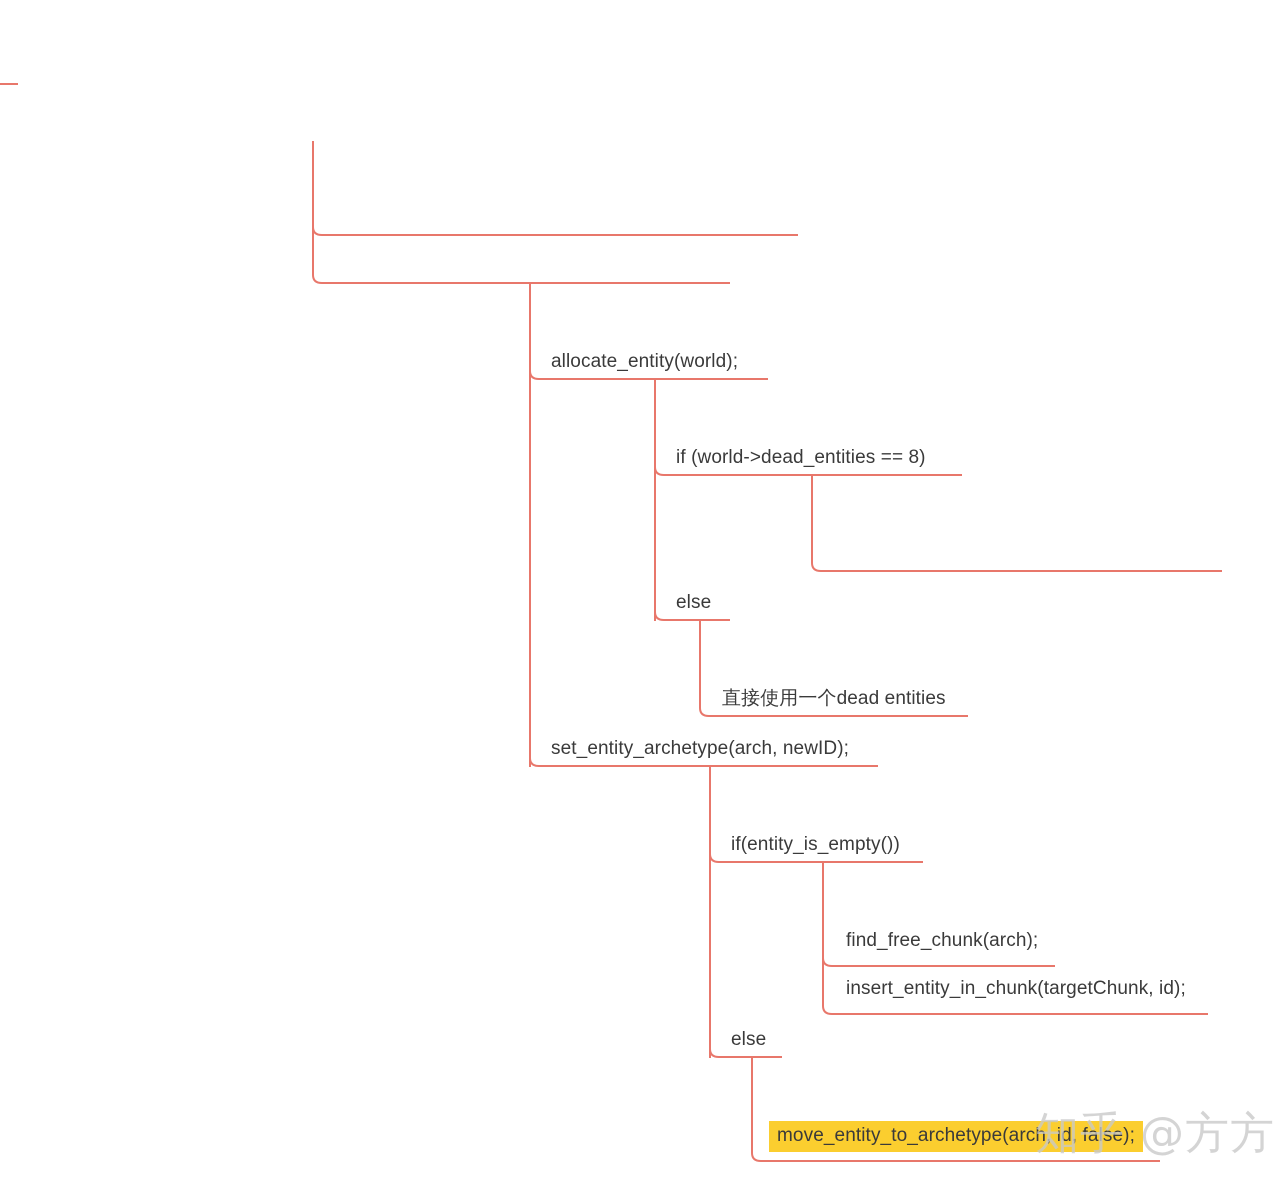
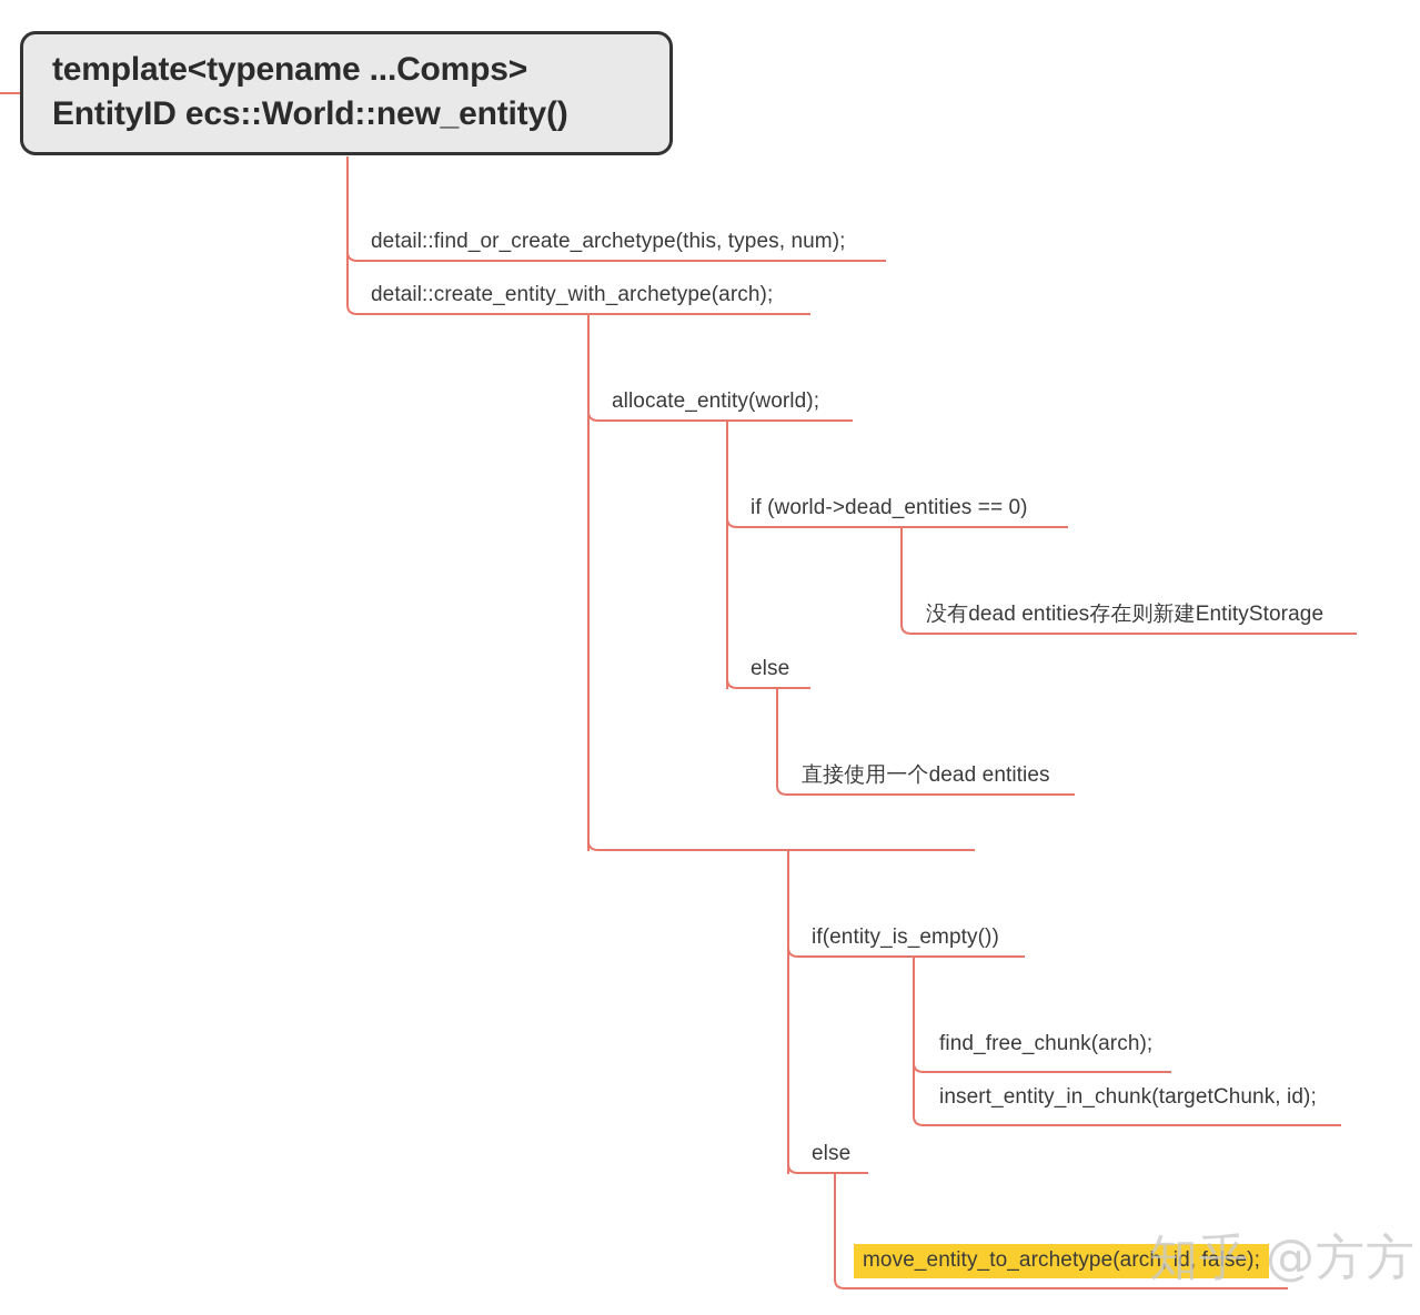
+ template<typename ...Comps>
+ EntityID ecs::World::new_entity()
+ detail::find_or_create_archetype(this, types, num);
+ detail::create_entity_with_archetype(arch);
  allocate_entity(world);
- if (world->dead_entities == 8)
+ if (world->dead_entities == 0)
+ 没有dead entities存在则新建EntityStorage
  else
  直接使用一个dead entities
- set_entity_archetype(arch, newID);
  if(entity_is_empty())
  find_free_chunk(arch);
  insert_entity_in_chunk(targetChunk, id);
  else
  move_entity_to_archetype(arch, id, false);
  知乎 @方方
